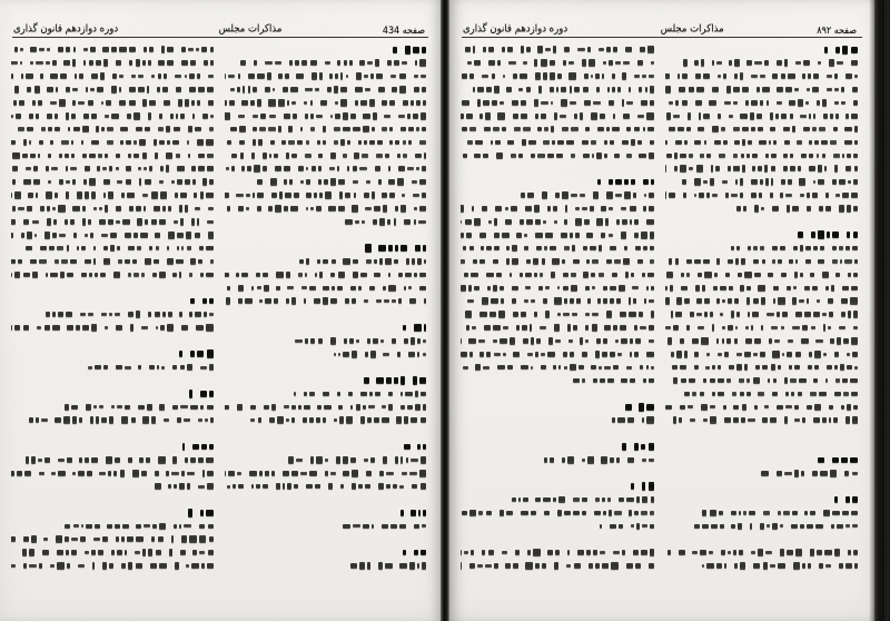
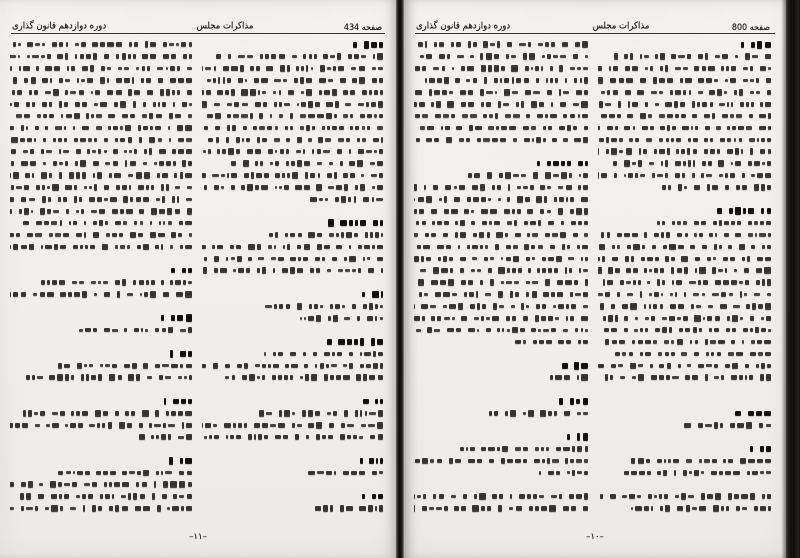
  صفحه 434
  مذاکرات مجلس
  دوره دوازدهم قانون گذاری
+ –۱۱–
- صفحه ۸۹۲
+ صفحه 800
  مذاکرات مجلس
  دوره دوازدهم قانون گذاری
+ –۱۰–
